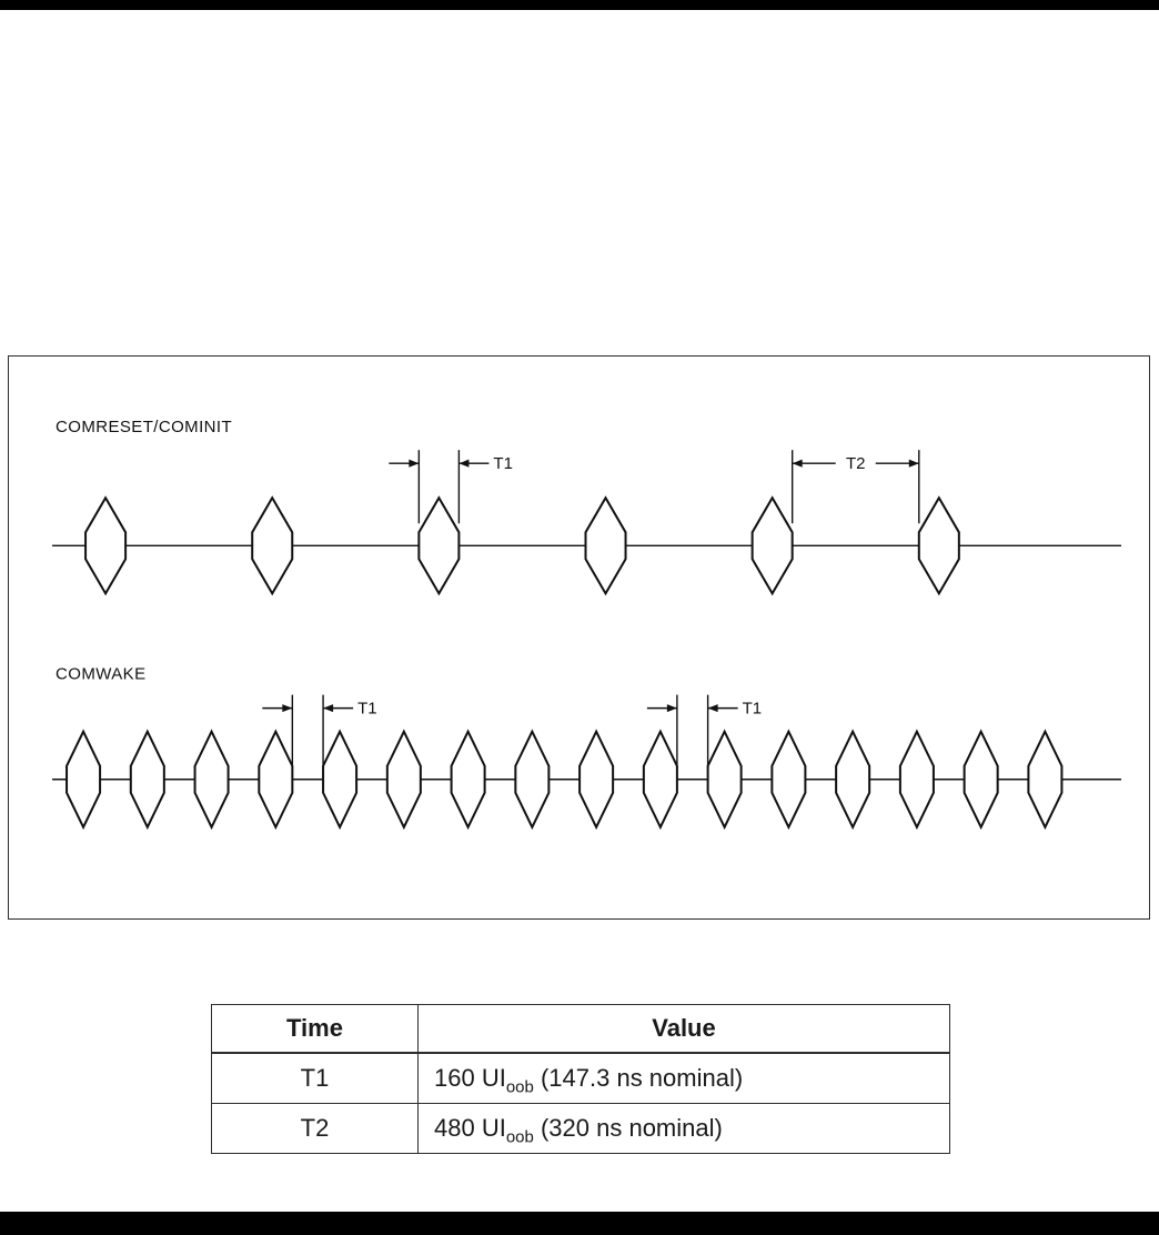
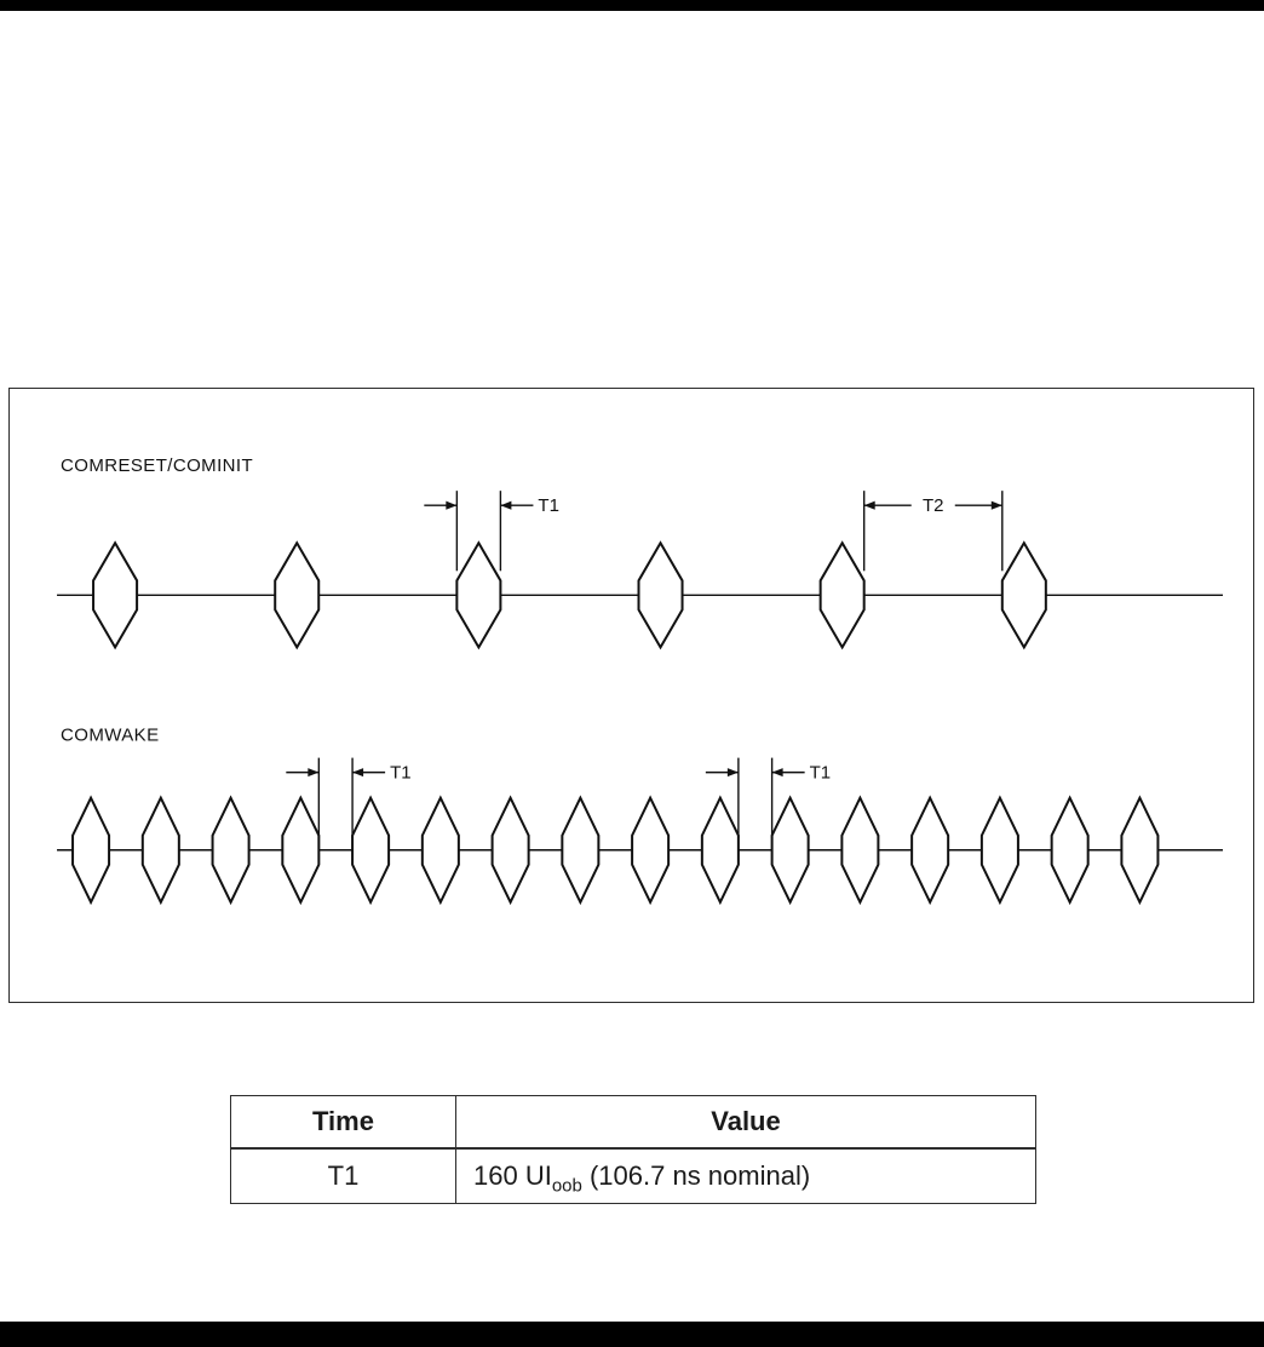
  COMRESET/COMINIT
  T1
  T2
  COMWAKE
  T1
  T1
  Time	Value
- T1	160 UIoob (147.3 ns nominal)
+ T1	160 UIoob (106.7 ns nominal)
- T2	480 UIoob (320 ns nominal)
